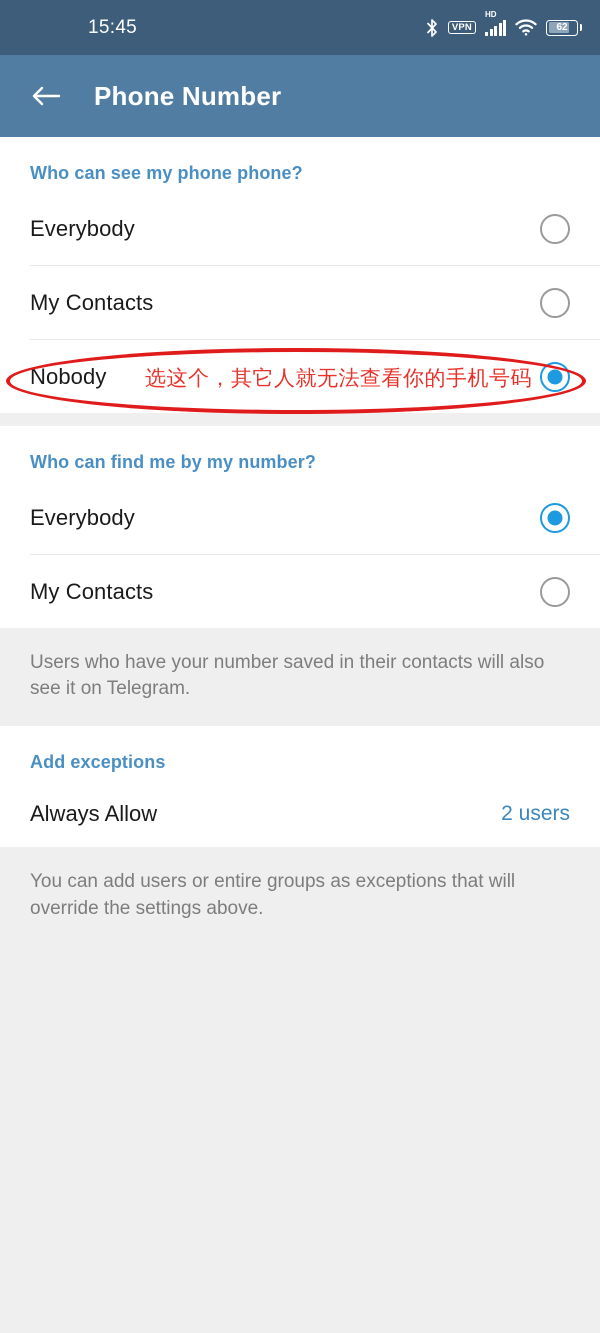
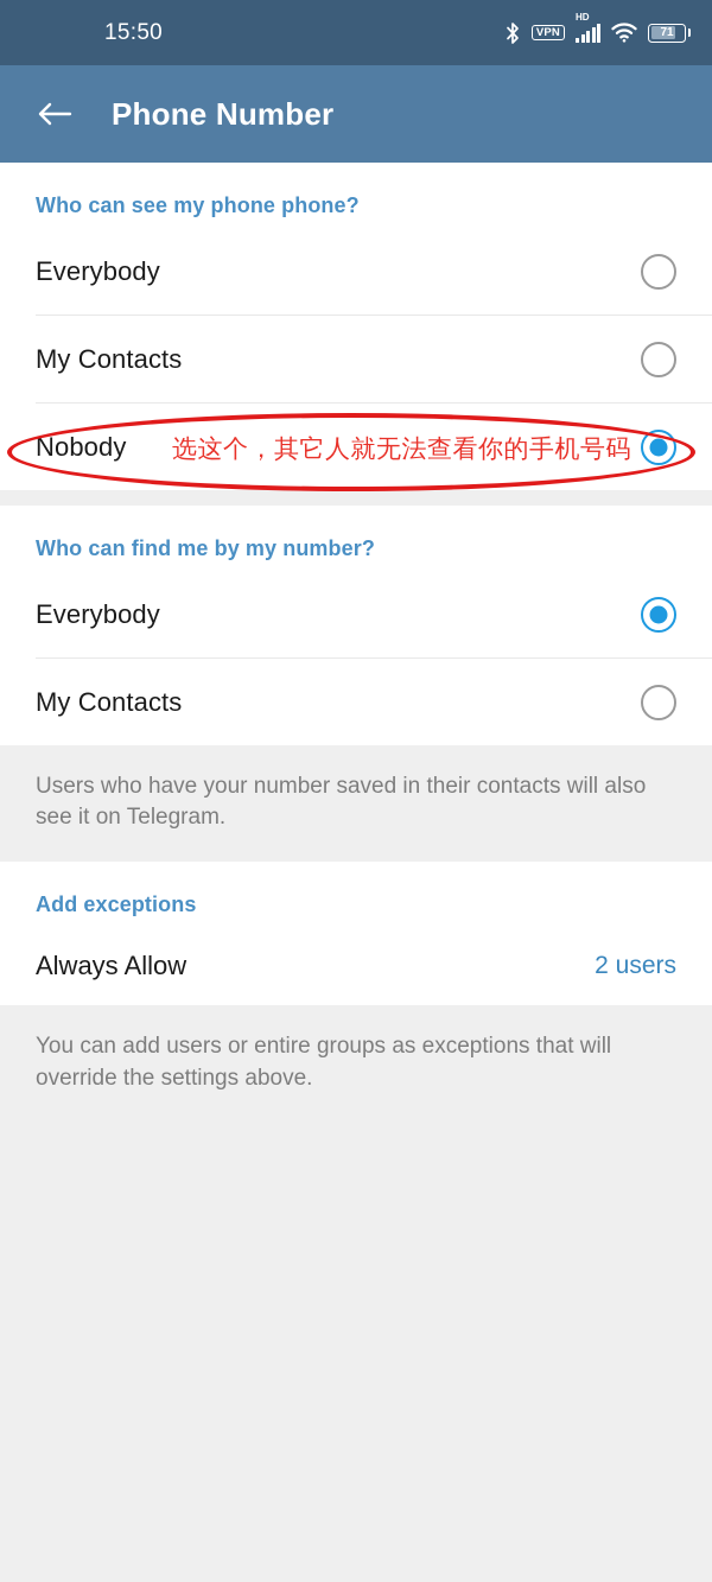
- 15:45
+ 15:50
  VPN
  HD
- 62
+ 71
  Phone Number
  Who can see my phone phone?
  Everybody
  My Contacts
  Nobody
  Who can find me by my number?
  Everybody
  My Contacts
  Users who have your number saved in their contacts will also see it on Telegram.
  Add exceptions
  Always Allow
  2 users
  You can add users or entire groups as exceptions that will override the settings above.
  选这个，其它人就无法查看你的手机号码
